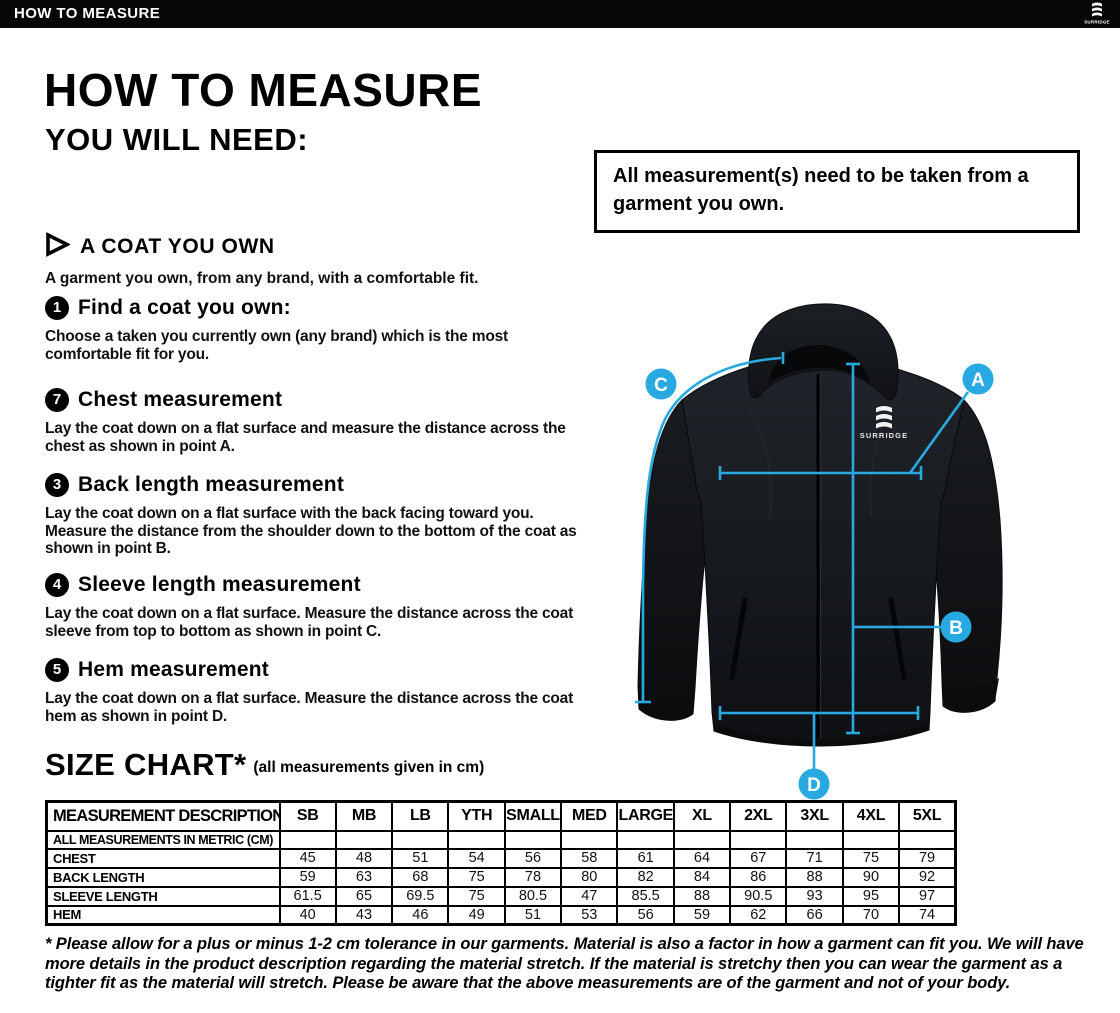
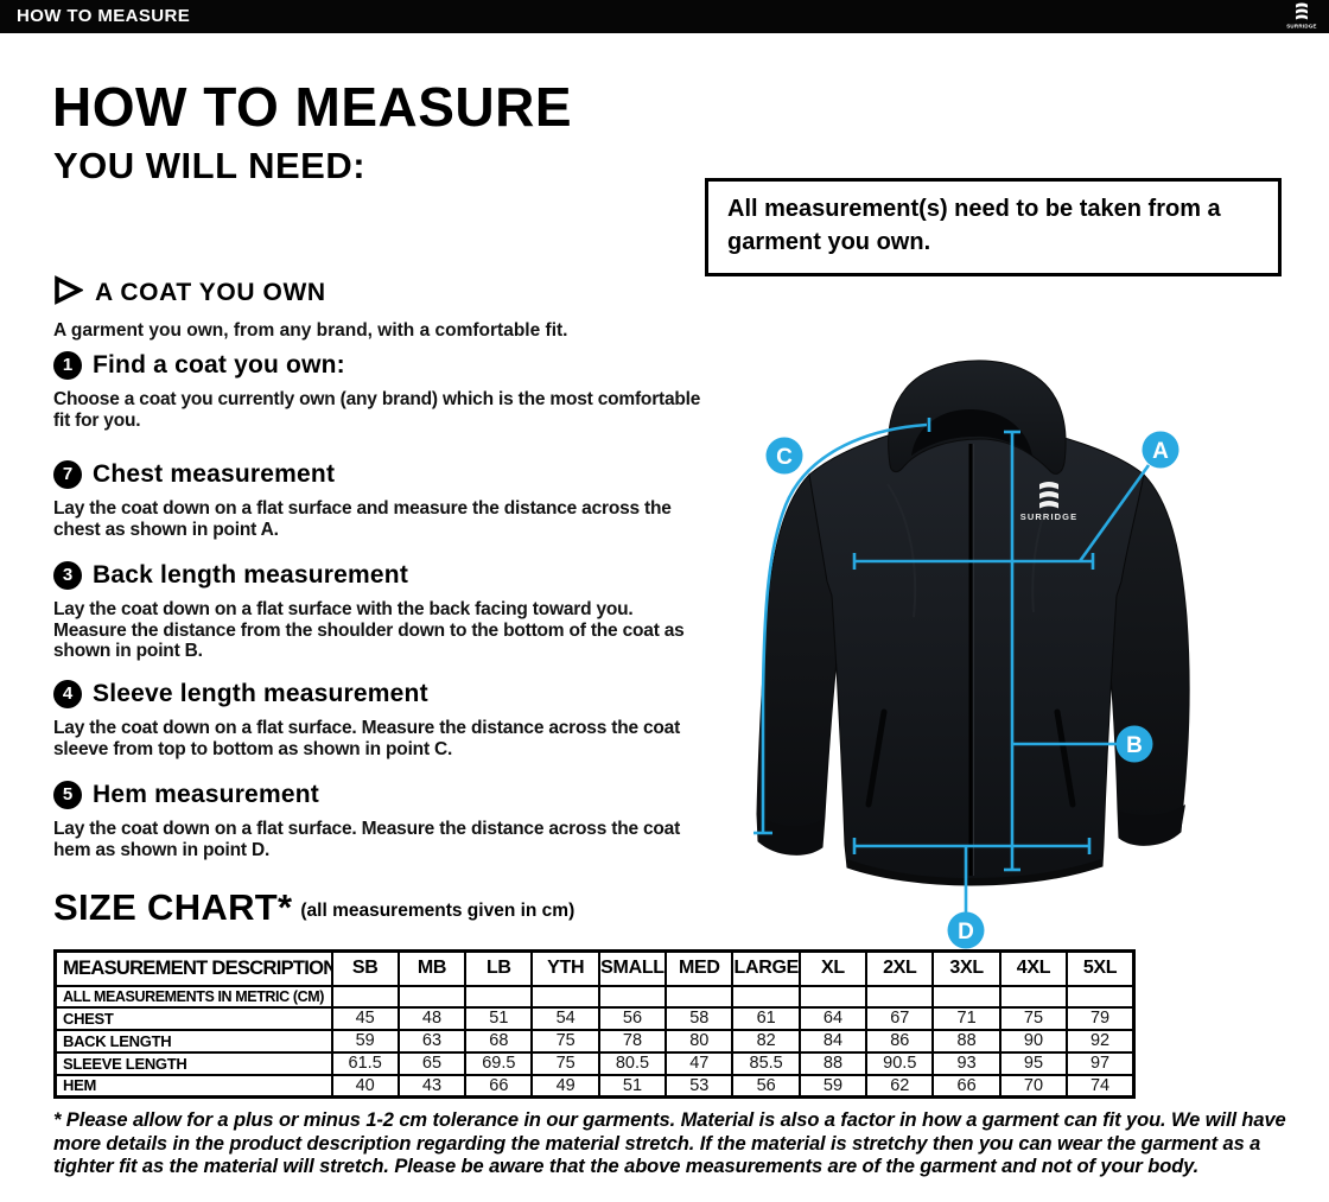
  HOW TO MEASURE
  HOW TO MEASURE
  YOU WILL NEED:
  A COAT YOU OWN
  A garment you own, from any brand, with a comfortable fit.
  1
  Find a coat you own:
- Choose a taken you currently own (any brand) which is the most comfortable fit for you.
+ Choose a coat you currently own (any brand) which is the most comfortable fit for you.
  7
  Chest measurement
  Lay the coat down on a flat surface and measure the distance across the chest as shown in point A.
  3
  Back length measurement
  Lay the coat down on a flat surface with the back facing toward you. Measure the distance from the shoulder down to the bottom of the coat as shown in point B.
  4
  Sleeve length measurement
  Lay the coat down on a flat surface. Measure the distance across the coat sleeve from top to bottom as shown in point C.
  5
  Hem measurement
  Lay the coat down on a flat surface. Measure the distance across the coat hem as shown in point D.
  All measurement(s) need to be taken from a garment you own.
  SURRIDGE
  A
  B
  C
  D
  SIZE CHART*
  (all measurements given in cm)
  MEASUREMENT DESCRIPTION	SB	MB	LB	YTH	SMALL	MED	LARGE	XL	2XL	3XL	4XL	5XL
  ALL MEASUREMENTS IN METRIC (CM)
  CHEST	45	48	51	54	56	58	61	64	67	71	75	79
  BACK LENGTH	59	63	68	75	78	80	82	84	86	88	90	92
  SLEEVE LENGTH	61.5	65	69.5	75	80.5	47	85.5	88	90.5	93	95	97
- HEM	40	43	46	49	51	53	56	59	62	66	70	74
+ HEM	40	43	66	49	51	53	56	59	62	66	70	74
  * Please allow for a plus or minus 1-2 cm tolerance in our garments. Material is also a factor in how a garment can fit you. We will have more details in the product description regarding the material stretch. If the material is stretchy then you can wear the garment as a tighter fit as the material will stretch. Please be aware that the above measurements are of the garment and not of your body.
